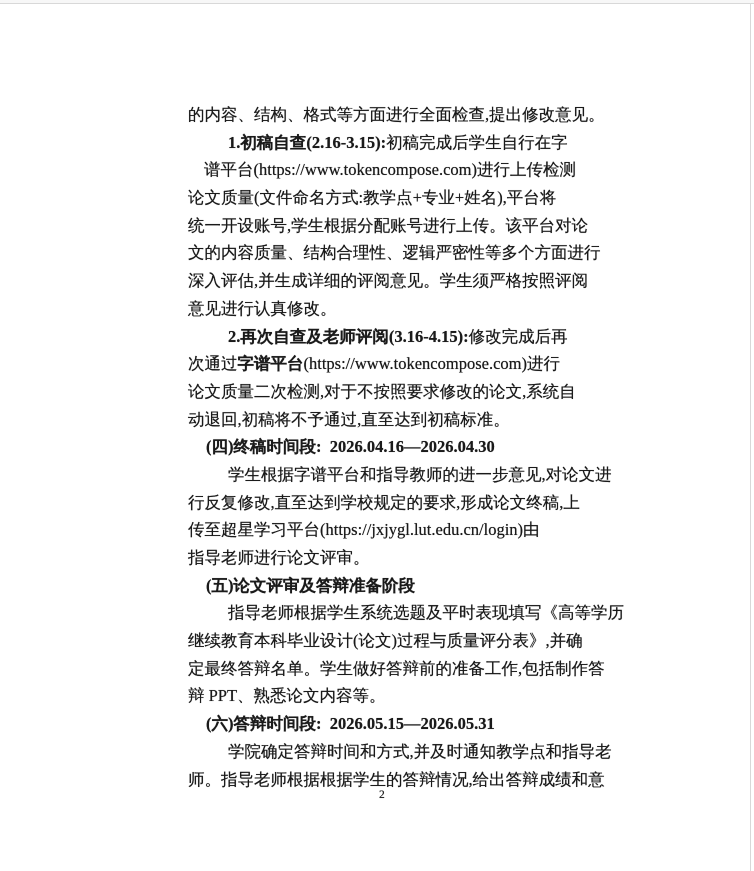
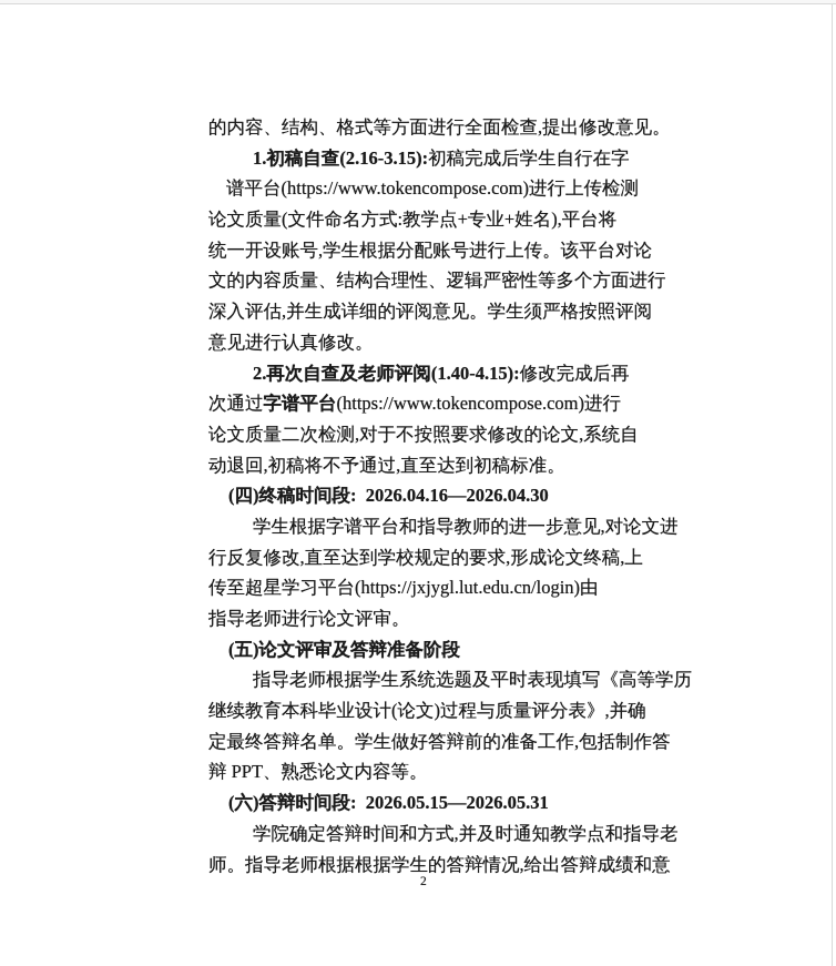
  的内容、结构、格式等方面进行全面检查,提出修改意见。
  1.初稿自查(2.16-3.15):初稿完成后学生自行在字
  谱平台(https://www.tokencompose.com)进行上传检测
  论文质量(文件命名方式:教学点+专业+姓名),平台将
  统一开设账号,学生根据分配账号进行上传。该平台对论
  文的内容质量、结构合理性、逻辑严密性等多个方面进行
  深入评估,并生成详细的评阅意见。学生须严格按照评阅
  意见进行认真修改。
- 2.再次自查及老师评阅(3.16-4.15):修改完成后再
+ 2.再次自查及老师评阅(1.40-4.15):修改完成后再
  次通过字谱平台(https://www.tokencompose.com)进行
  论文质量二次检测,对于不按照要求修改的论文,系统自
  动退回,初稿将不予通过,直至达到初稿标准。
  (四)终稿时间段: 2026.04.16—2026.04.30
  学生根据字谱平台和指导教师的进一步意见,对论文进
  行反复修改,直至达到学校规定的要求,形成论文终稿,上
  传至超星学习平台(https://jxjygl.lut.edu.cn/login)由
  指导老师进行论文评审。
  (五)论文评审及答辩准备阶段
  指导老师根据学生系统选题及平时表现填写《高等学历
  继续教育本科毕业设计(论文)过程与质量评分表》,并确
  定最终答辩名单。学生做好答辩前的准备工作,包括制作答
  辩 PPT、熟悉论文内容等。
  (六)答辩时间段: 2026.05.15—2026.05.31
  学院确定答辩时间和方式,并及时通知教学点和指导老
  师。指导老师根据根据学生的答辩情况,给出答辩成绩和意
  2
